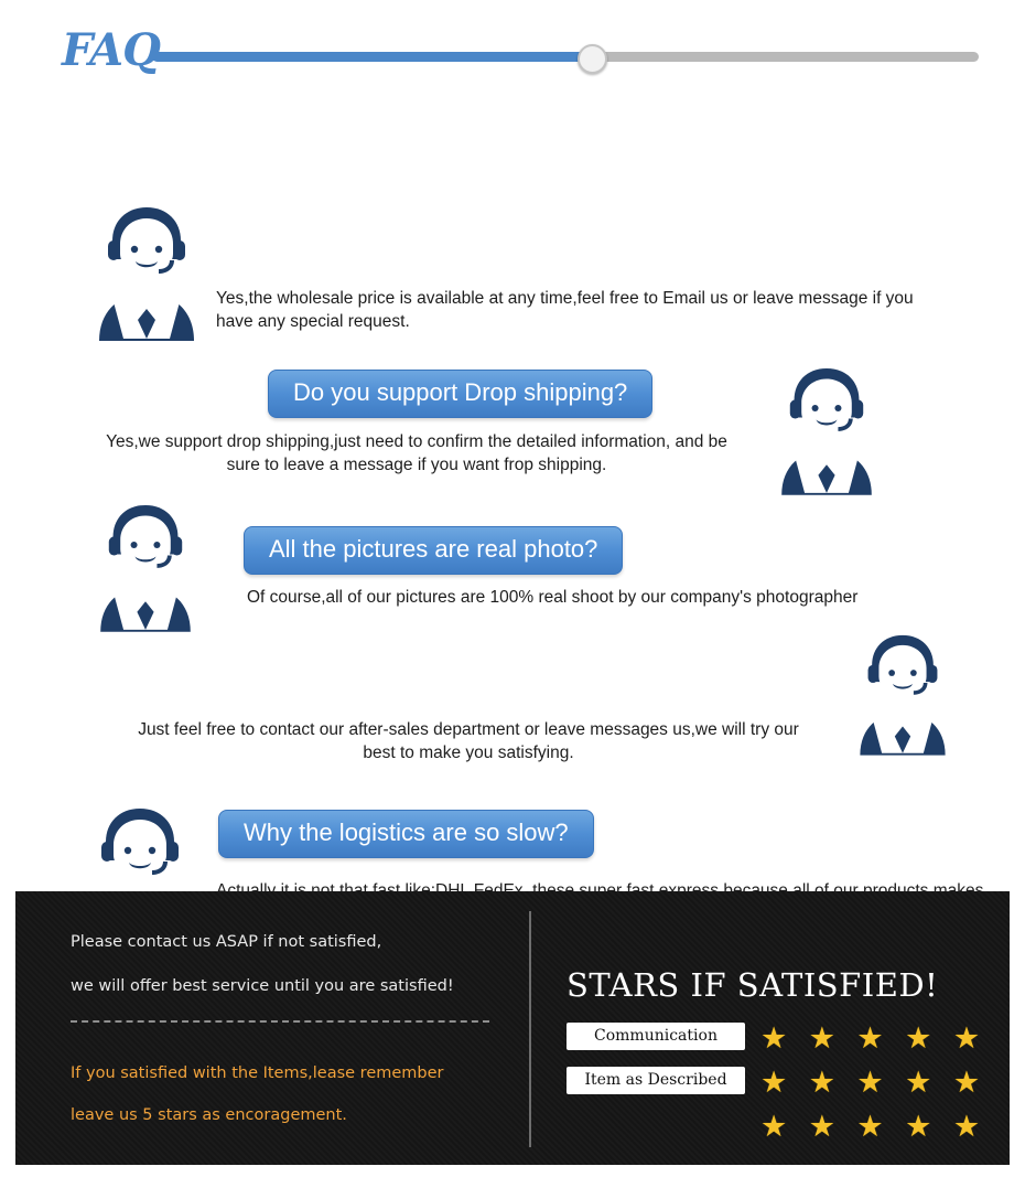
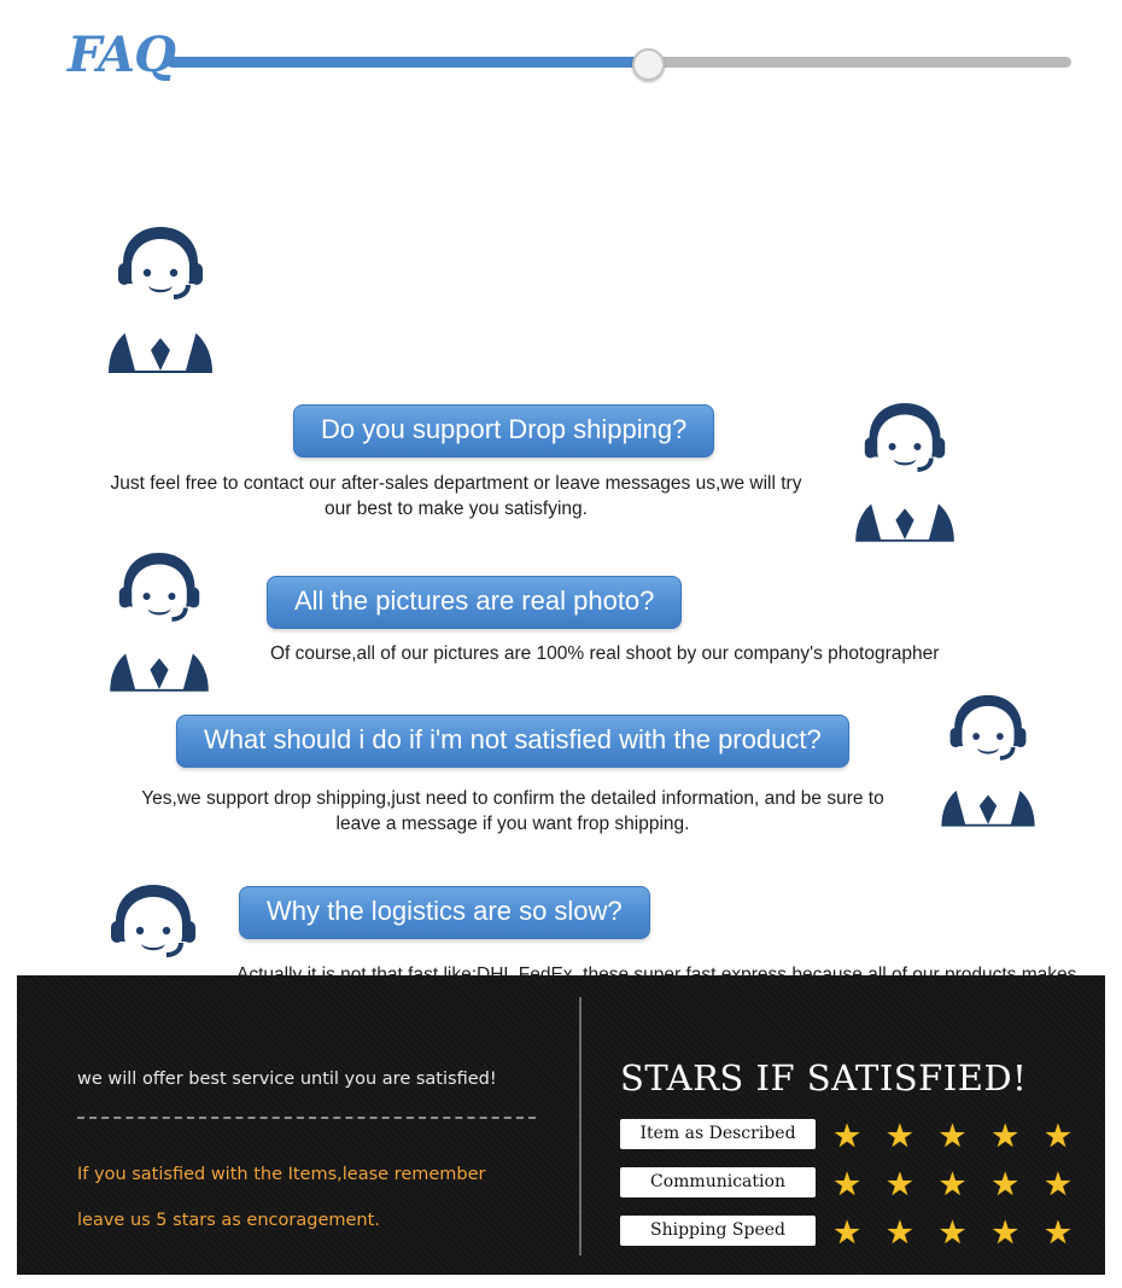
  FAQ
- Yes,the wholesale price is available at any time,feel free to Email us or leave message if you have any special request.
  Do you support Drop shipping?
- Yes,we support drop shipping,just need to confirm the detailed information, and be sure to leave a message if you want frop shipping.
+ Just feel free to contact our after-sales department or leave messages us,we will try our best to make you satisfying.
  All the pictures are real photo?
  Of course,all of our pictures are 100% real shoot by our company's photographer
+ What should i do if i'm not satisfied with the product?
- Just feel free to contact our after-sales department or leave messages us,we will try our best to make you satisfying.
+ Yes,we support drop shipping,just need to confirm the detailed information, and be sure to leave a message if you want frop shipping.
  Why the logistics are so slow?
- Please contact us ASAP if not satisfied,
  we will offer best service until you are satisfied!
  If you satisfied with the Items,lease remember
  leave us 5 stars as encoragement.
  STARS IF SATISFIED!
- Communication
+ Item as Described
  ★ ★ ★ ★ ★
- Item as Described
+ Communication
  ★ ★ ★ ★ ★
+ Shipping Speed
  ★ ★ ★ ★ ★
